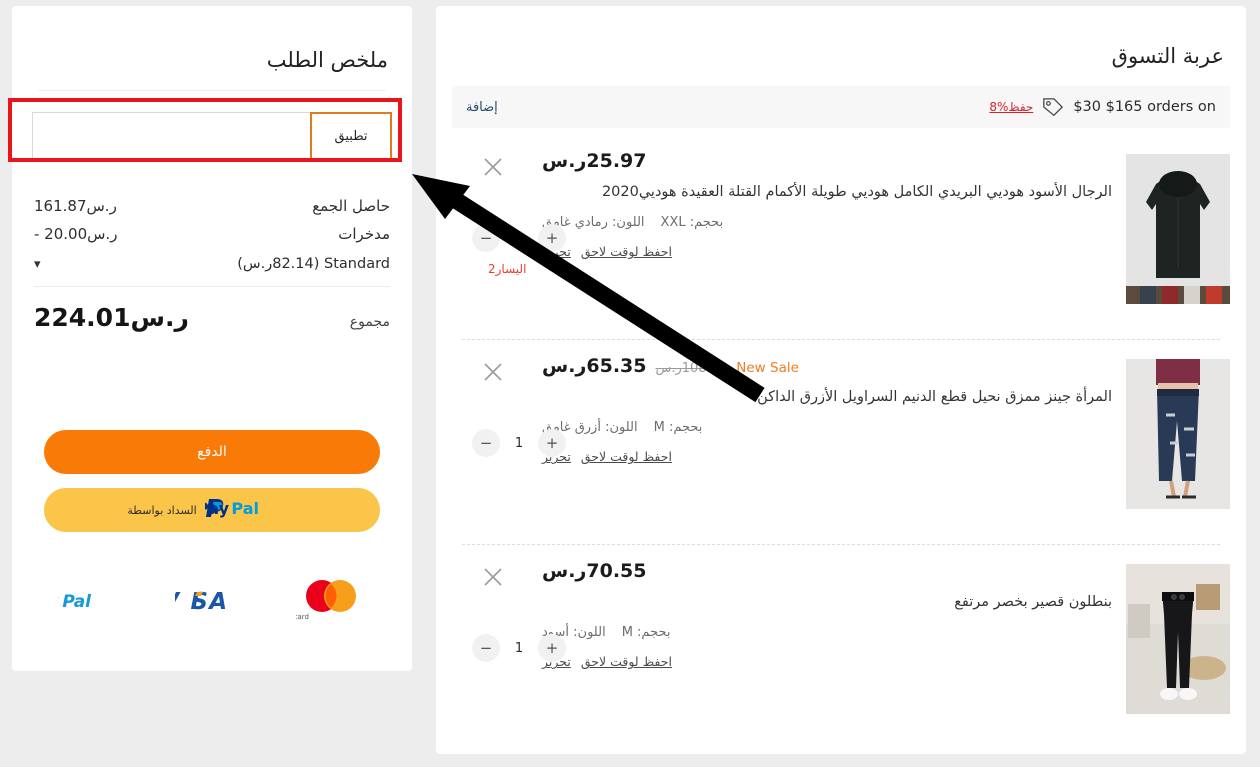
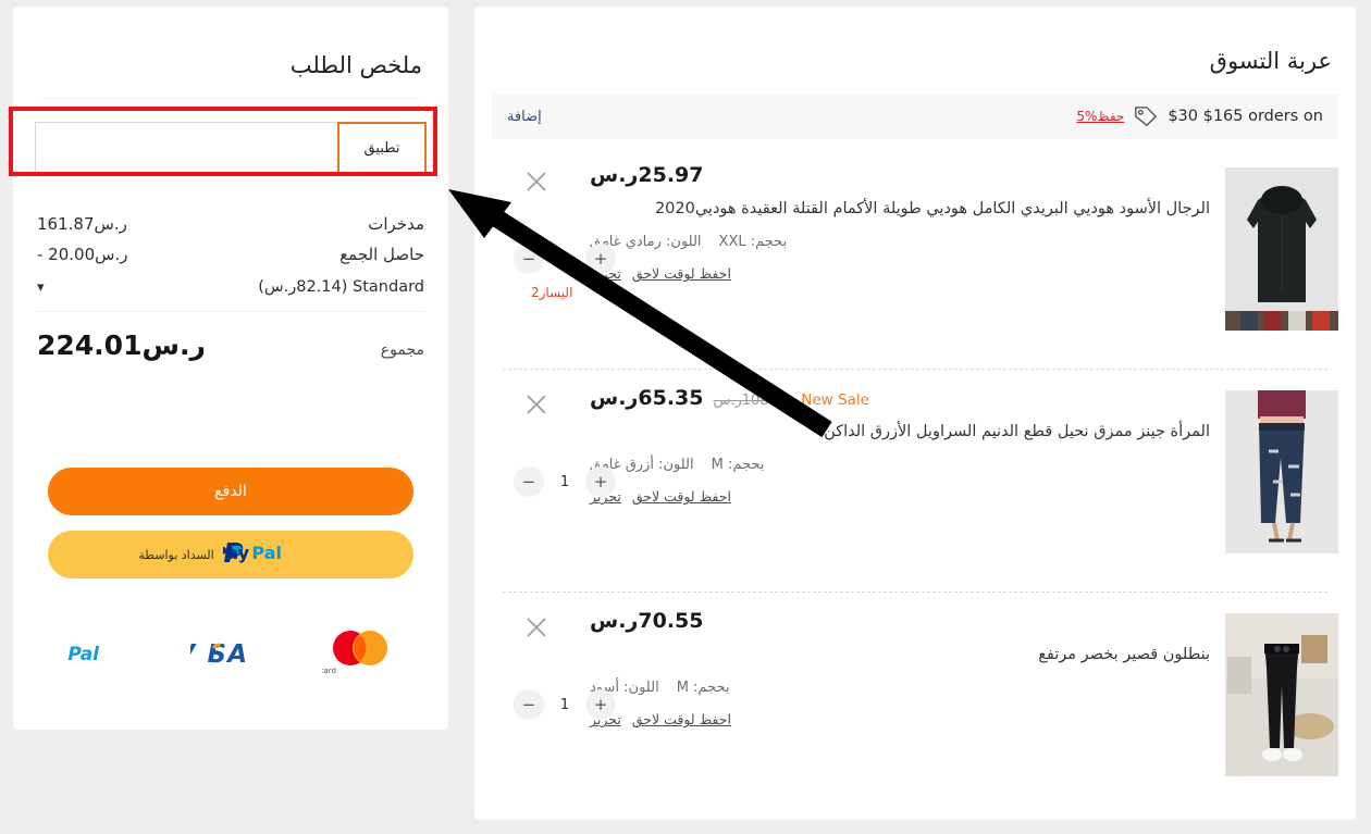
  عربة التسوق
- حفظ%8
+ حفظ%5
  $30 $165 orders on
  إضافة
  25.97ر.س
  الرجال الأسود هوديي البريدي الكامل هوديي طويلة الأكمام القتلة العقيدة هوديي2020
  بحجم: XXL
  اللون: رمادي غامق
  احفظ لوقت لاحق
  +
  −
  اليسار2
  65.35ر.س
  New Sale
  المرأة جينز ممزق نحيل قطع الدنيم السراويل الأزرق الداكن
  بحجم: M
  اللون: أزرق غامق
  احفظ لوقت لاحق
  تجرر
  +
  1
  −
  70.55ر.س
  بنطلون قصير بخصر مرتفع
  بحجم: M
  اللون: أسود
  احفظ لوقت لاحق
  تجرر
  +
  1
  −
  ملخص الطلب
  تطبيق
- حاصل الجمع
+ مدخرات
  161.87ر.س
- مدخرات
+ حاصل الجمع
  - 20.00ر.س
  Standard (82.14ر.س)
  ▾
  مجموع
  224.01ر.س
  الدفع
  Pal
  السداد بواسطة
  Pal
  I
  S
  A
